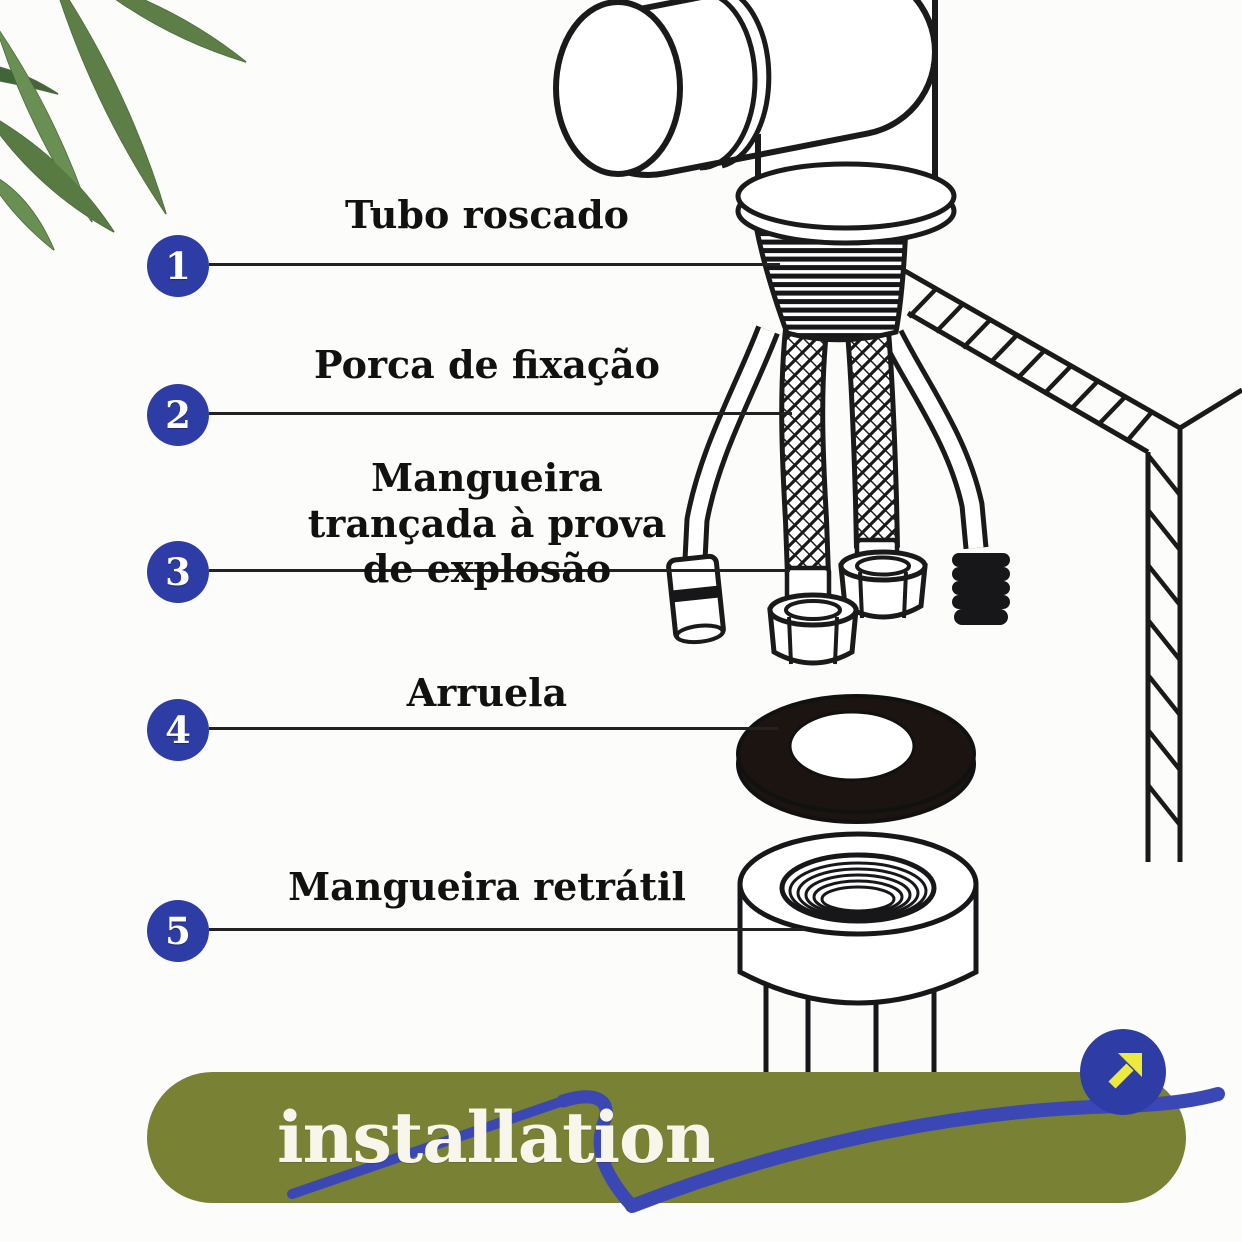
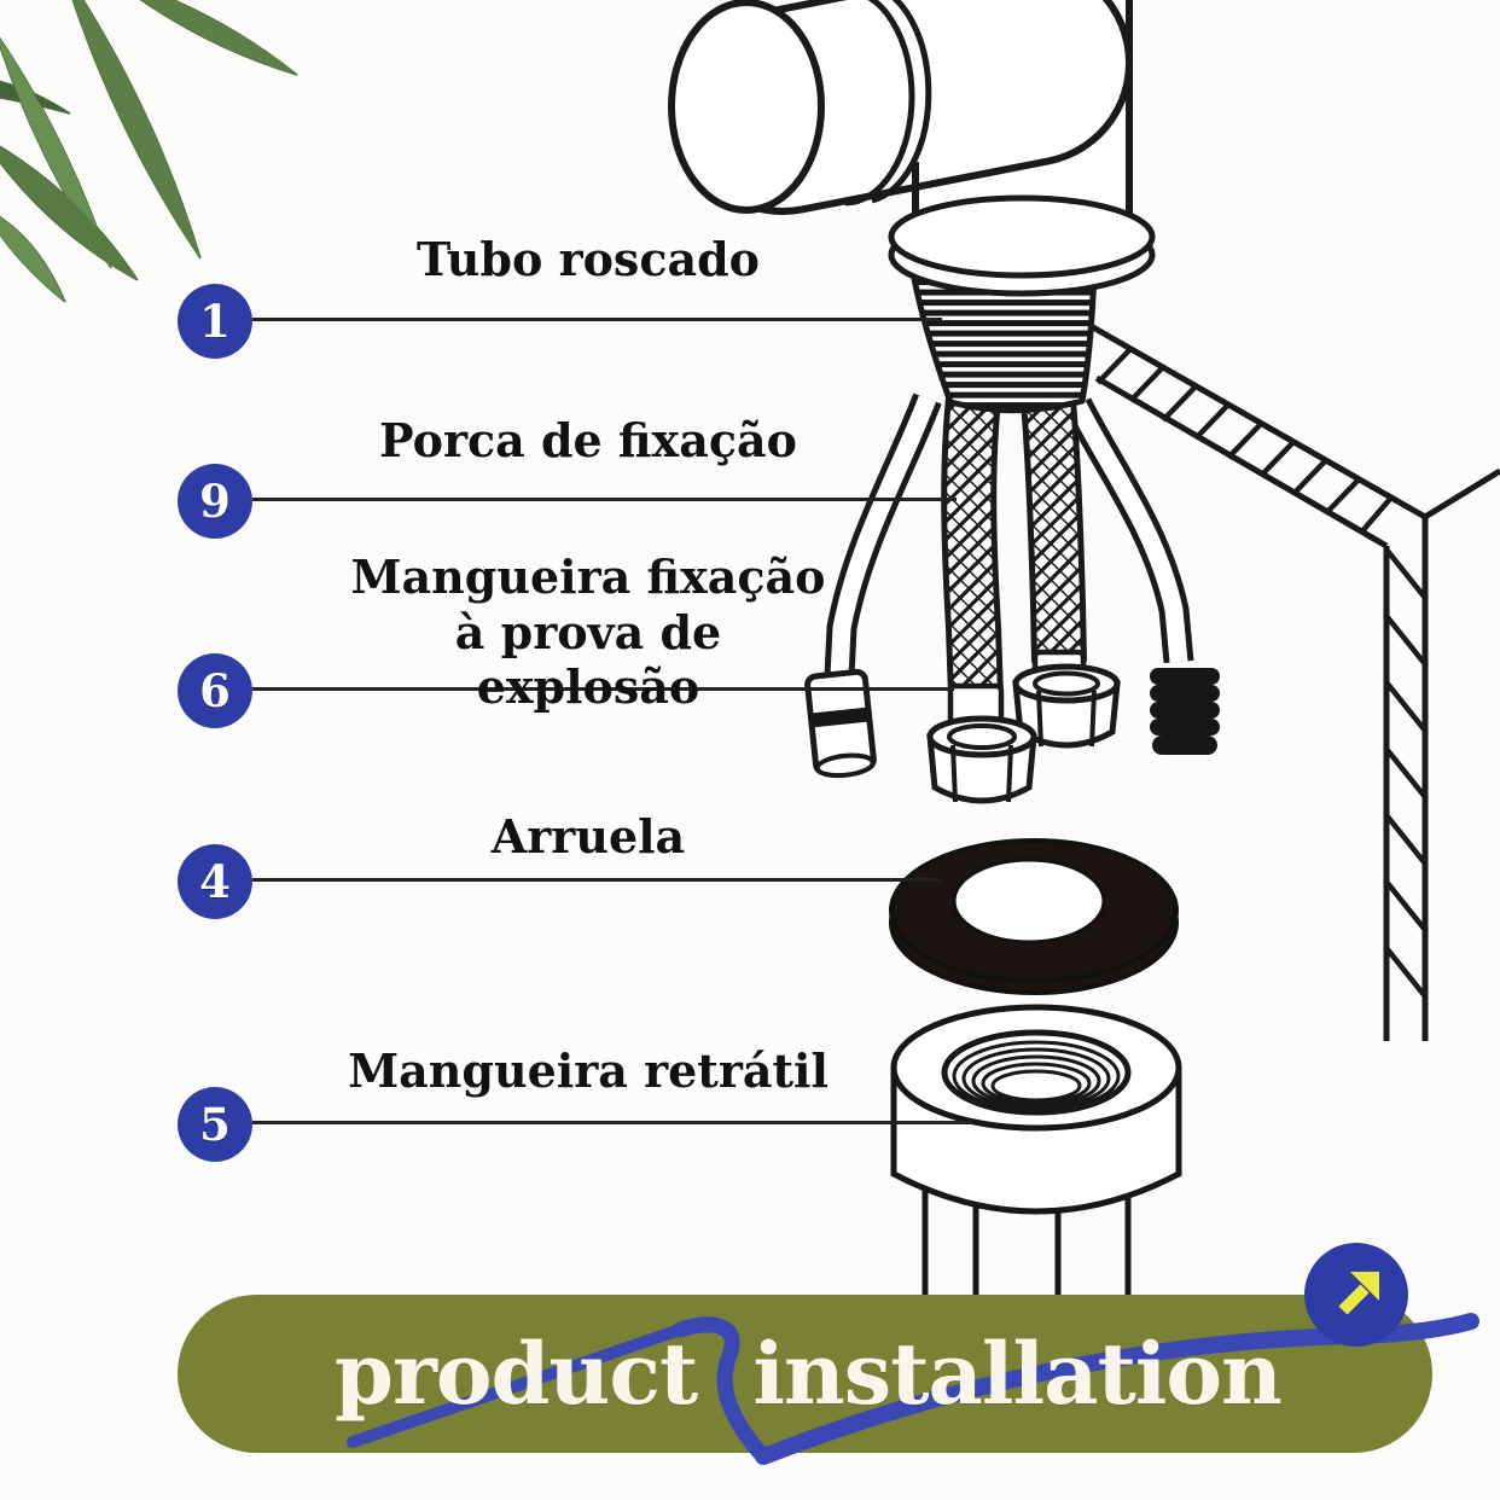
  1
  Tubo roscado
- 2
+ 9
  Porca de fixação
- 3
+ 6
- Mangueira trançada à prova de explosão
+ Mangueira fixação à prova de explosão
  4
  Arruela
  5
  Mangueira retrátil
+ product
  installation
